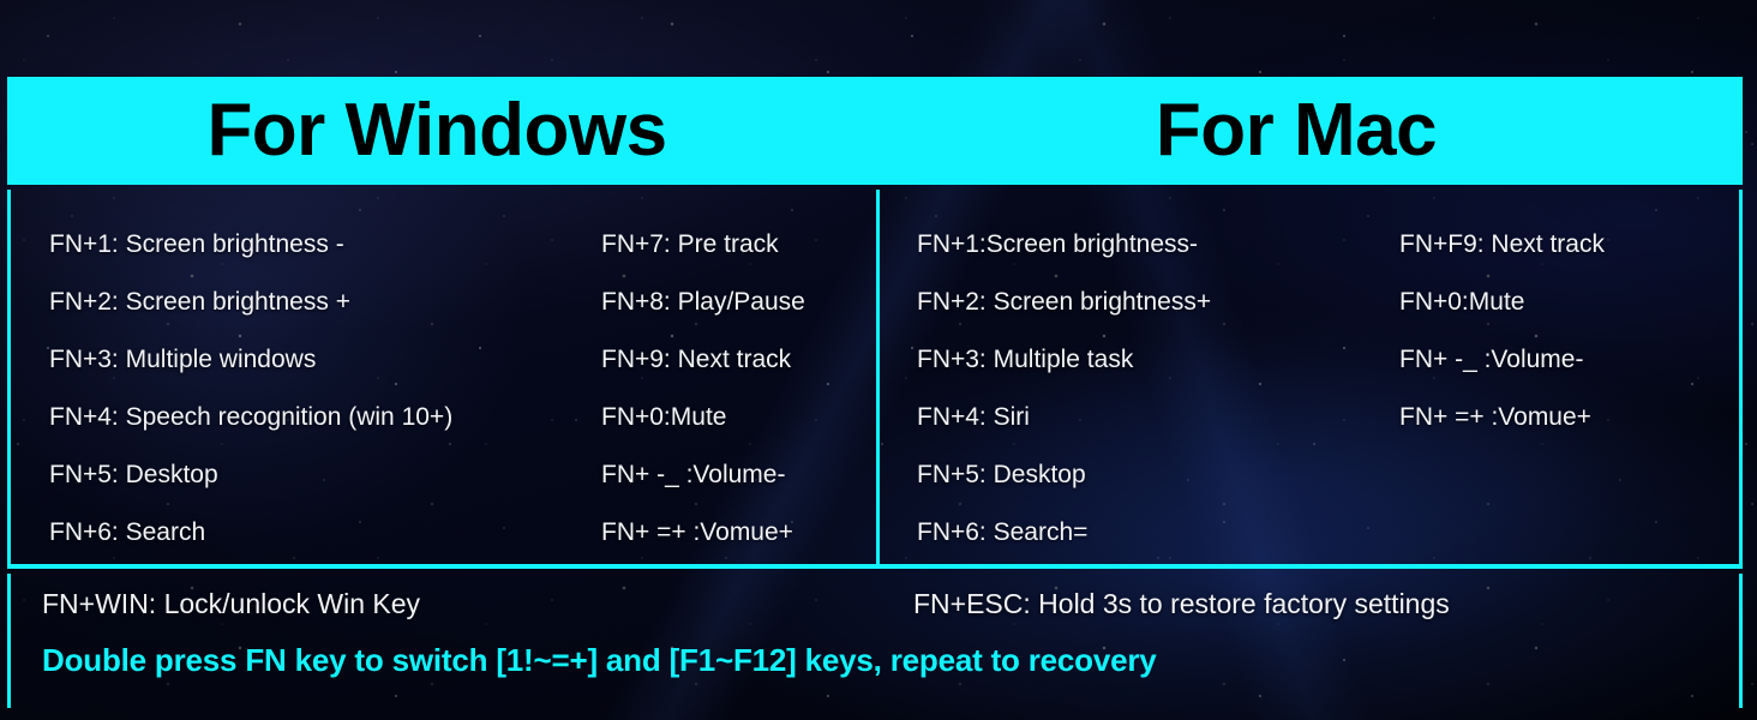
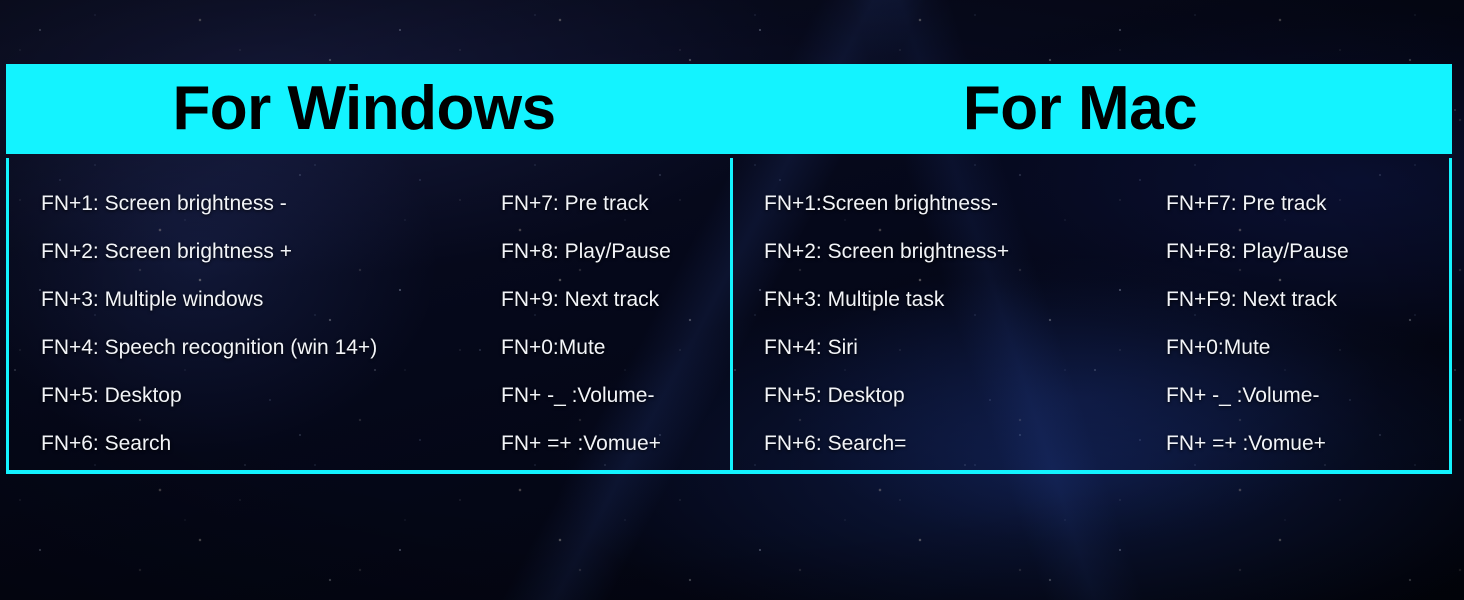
  For Windows
  For Mac
  FN+1: Screen brightness -
  FN+2: Screen brightness +
  FN+3: Multiple windows
- FN+4: Speech recognition (win 10+)
+ FN+4: Speech recognition (win 14+)
  FN+5: Desktop
  FN+6: Search
  FN+7: Pre track
  FN+8: Play/Pause
  FN+9: Next track
  FN+0:Mute
  FN+ -_ :Volume-
  FN+ =+ :Vomue+
  FN+1:Screen brightness-
  FN+2: Screen brightness+
  FN+3: Multiple task
  FN+4: Siri
  FN+5: Desktop
  FN+6: Search=
+ FN+F7: Pre track
+ FN+F8: Play/Pause
  FN+F9: Next track
  FN+0:Mute
  FN+ -_ :Volume-
  FN+ =+ :Vomue+
- FN+WIN: Lock/unlock Win Key
- FN+ESC: Hold 3s to restore factory settings
- Double press FN key to switch [1!~=+] and [F1~F12] keys, repeat to recovery
